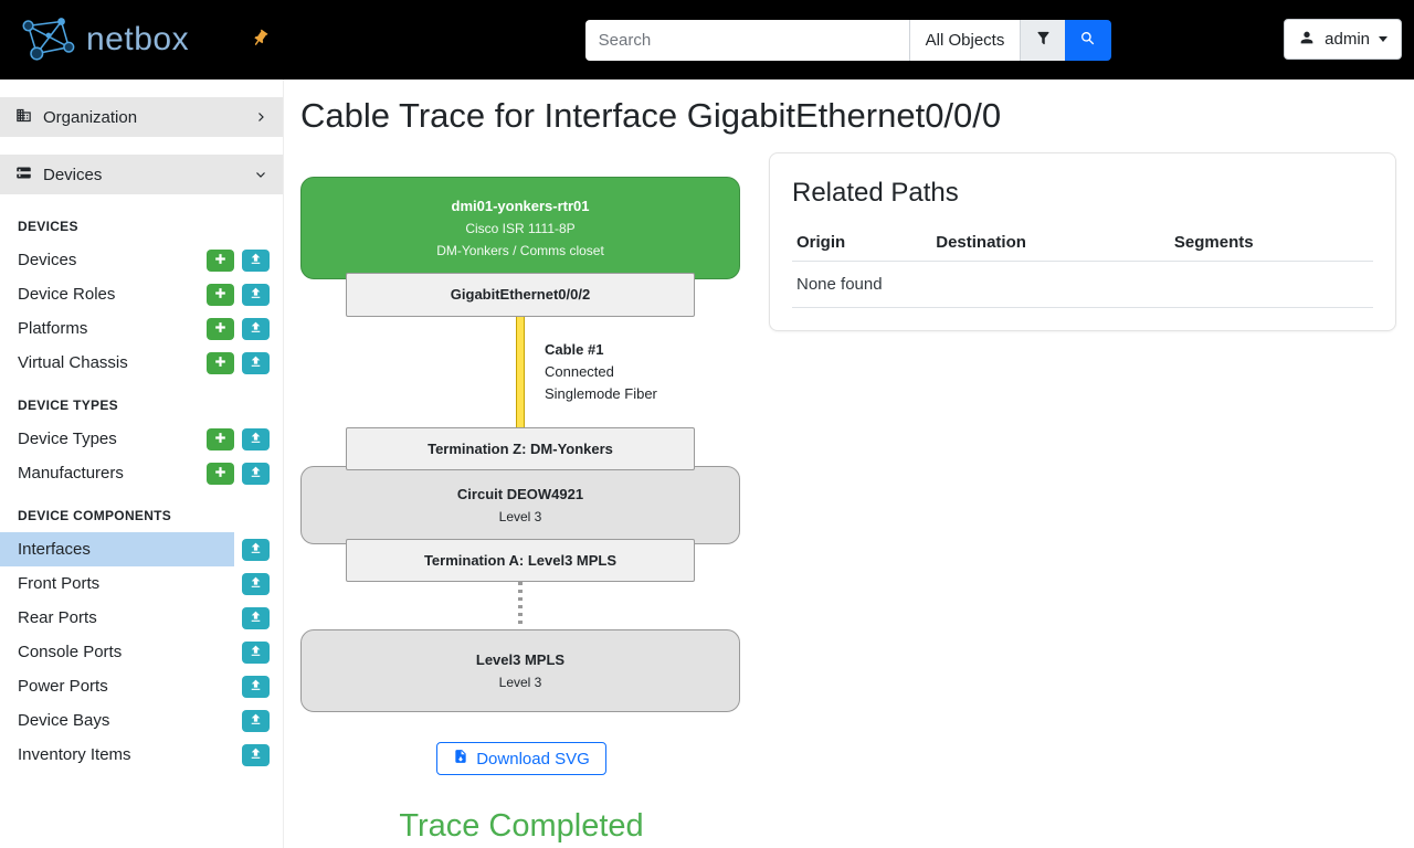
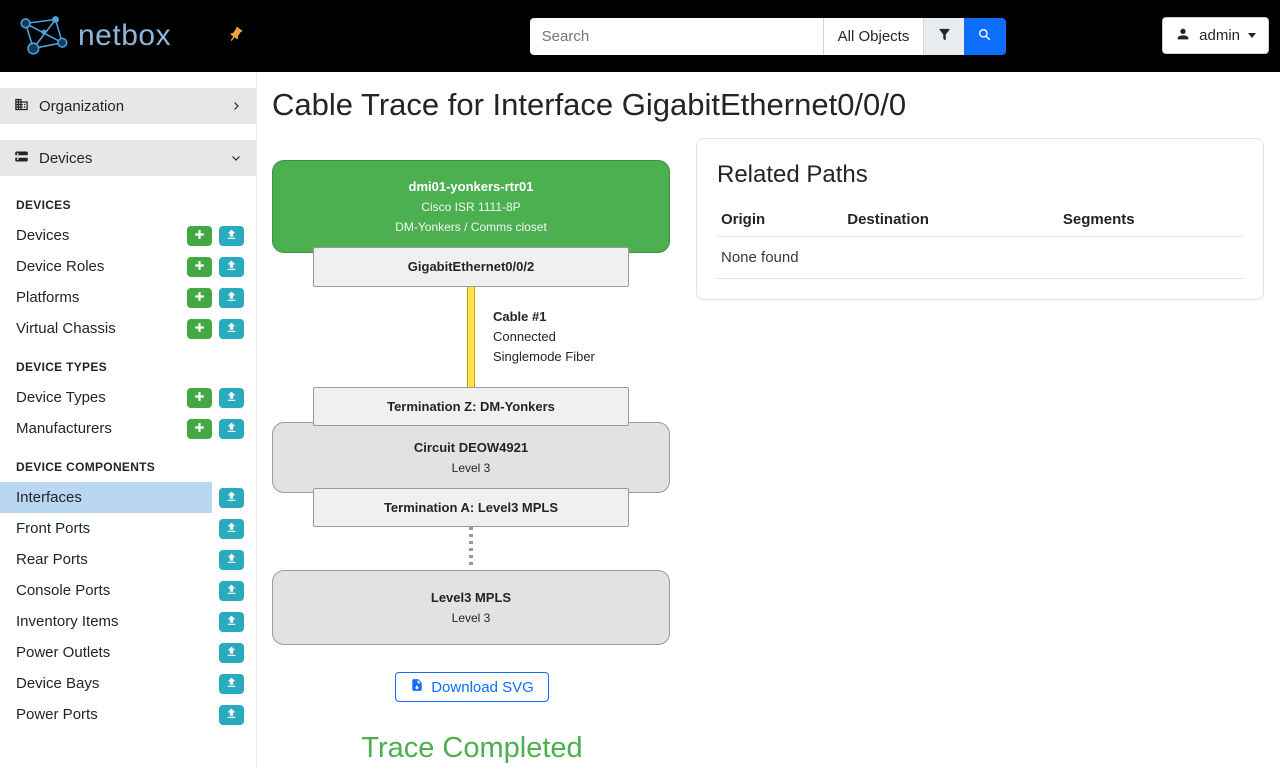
  netbox
  Search
  All Objects
  admin
  Organization
  Devices
  DEVICES
  Devices
  Device Roles
  Platforms
  Virtual Chassis
  DEVICE TYPES
  Device Types
  Manufacturers
  DEVICE COMPONENTS
  Interfaces
  Front Ports
  Rear Ports
  Console Ports
- Power Ports
+ Inventory Items
+ Power Outlets
  Device Bays
- Inventory Items
+ Power Ports
  Cable Trace for Interface GigabitEthernet0/0/0
  dmi01-yonkers-rtr01
  Cisco ISR 1111-8P
  DM-Yonkers / Comms closet
  GigabitEthernet0/0/2
  Cable #1
  Connected
  Singlemode Fiber
  Termination Z: DM-Yonkers
  Circuit DEOW4921
  Level 3
  Termination A: Level3 MPLS
  Level3 MPLS
  Level 3
  Download SVG
  Trace Completed
  Related Paths
  Origin	Destination	Segments
  None found
